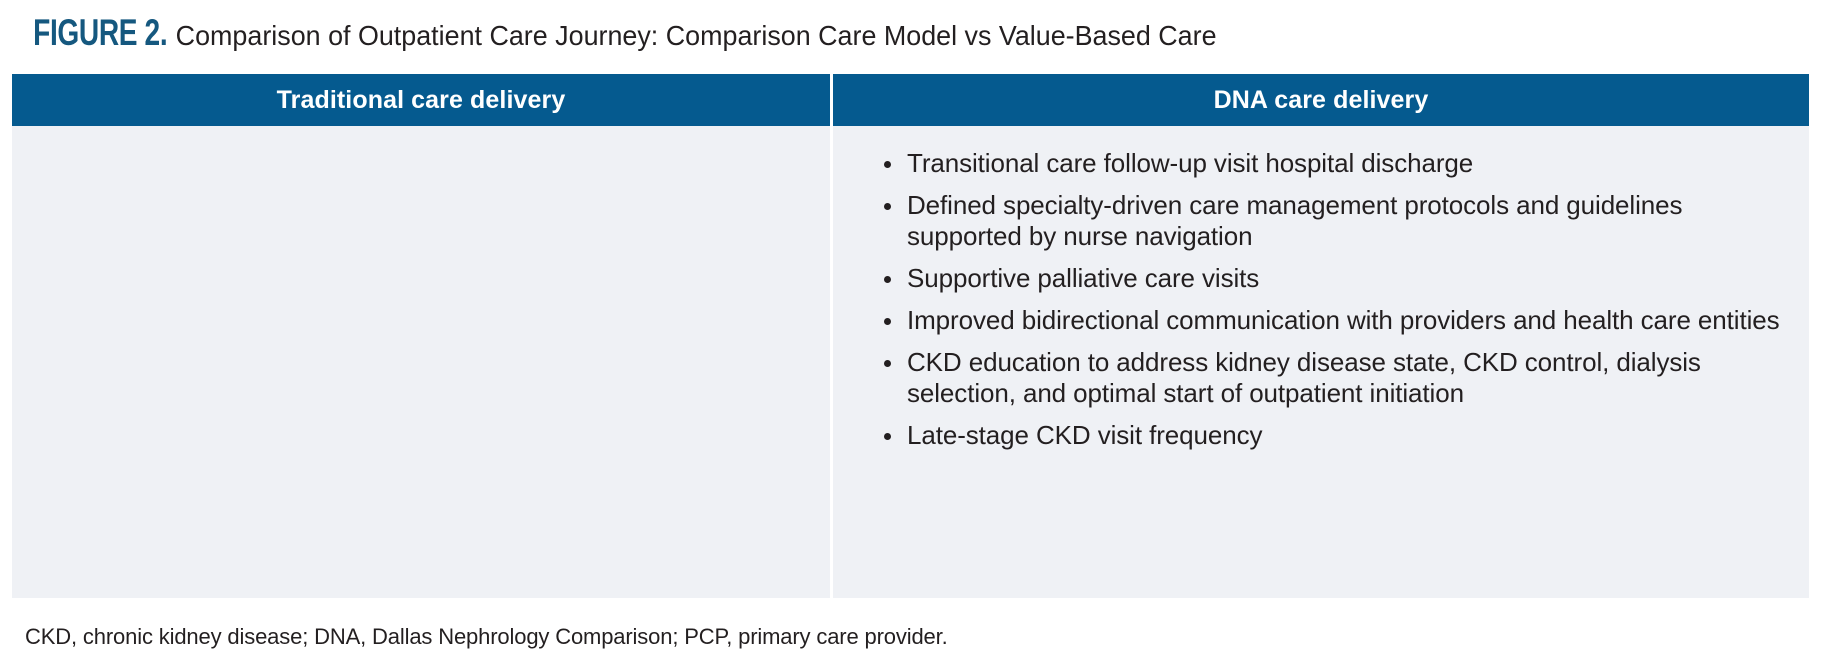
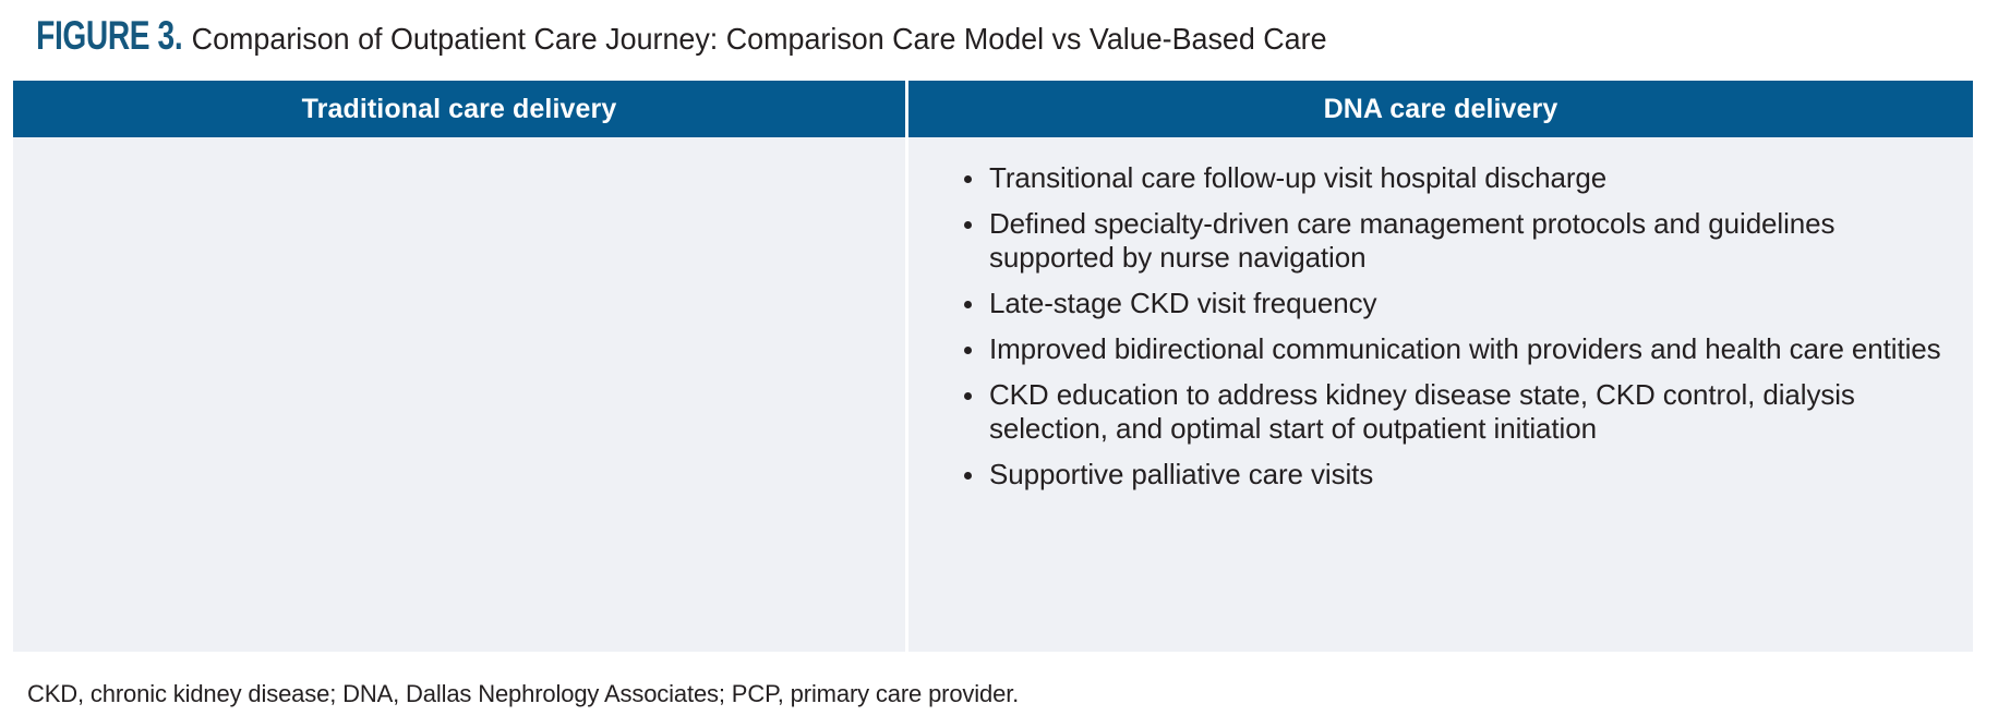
- FIGURE 2.
+ FIGURE 3.
  Comparison of Outpatient Care Journey: Comparison Care Model vs Value-Based Care
  Traditional care delivery
  DNA care delivery
  Transitional care follow-up visit hospital discharge
  Defined specialty-driven care management protocols and guidelines supported by nurse navigation
- Supportive palliative care visits
+ Late-stage CKD visit frequency
  Improved bidirectional communication with providers and health care entities
  CKD education to address kidney disease state, CKD control, dialysis selection, and optimal start of outpatient initiation
- Late-stage CKD visit frequency
+ Supportive palliative care visits
- CKD, chronic kidney disease; DNA, Dallas Nephrology Comparison; PCP, primary care provider.
+ CKD, chronic kidney disease; DNA, Dallas Nephrology Associates; PCP, primary care provider.
